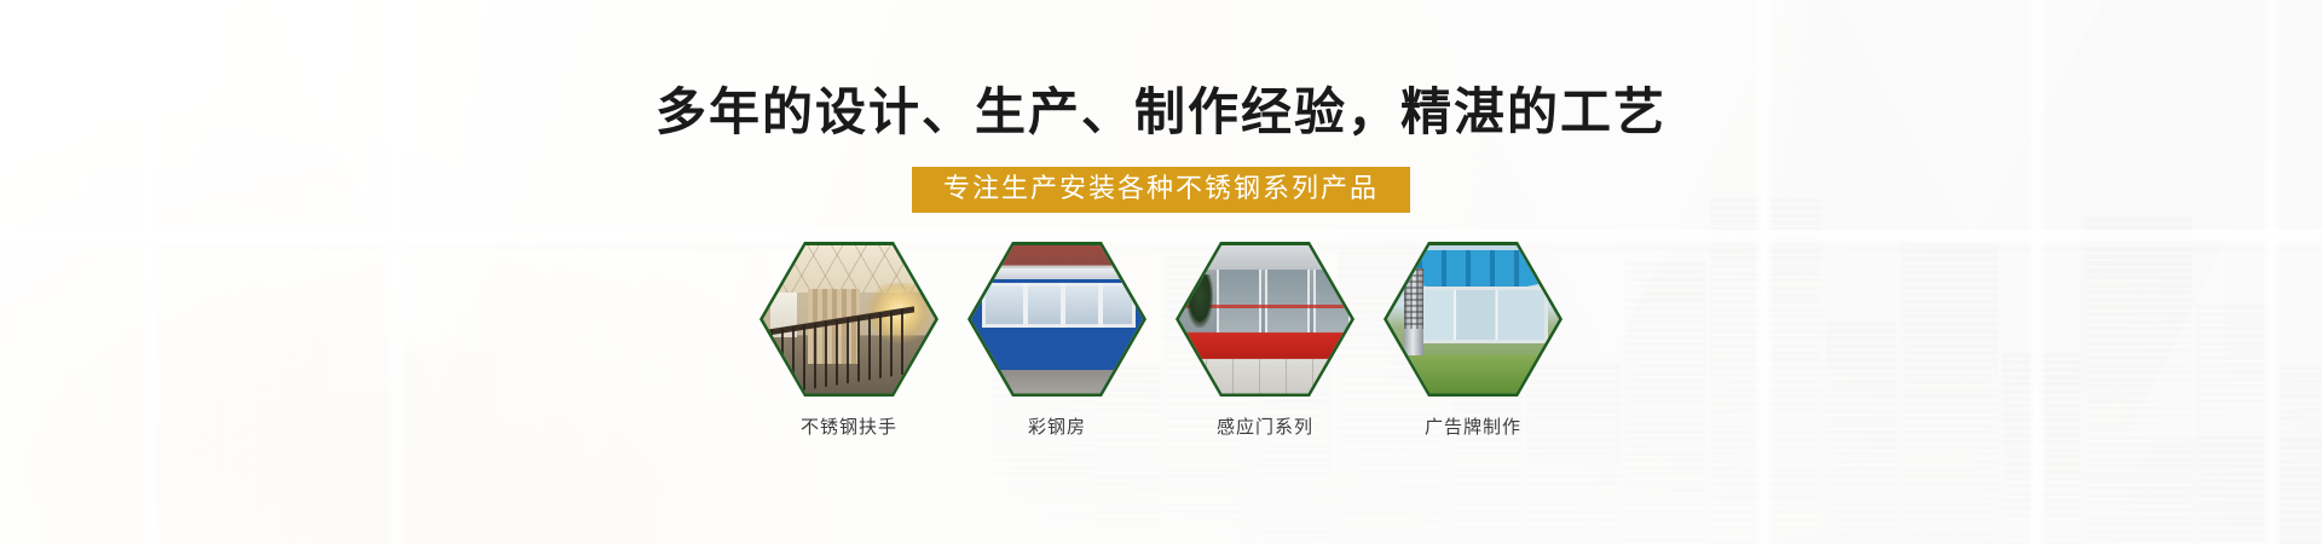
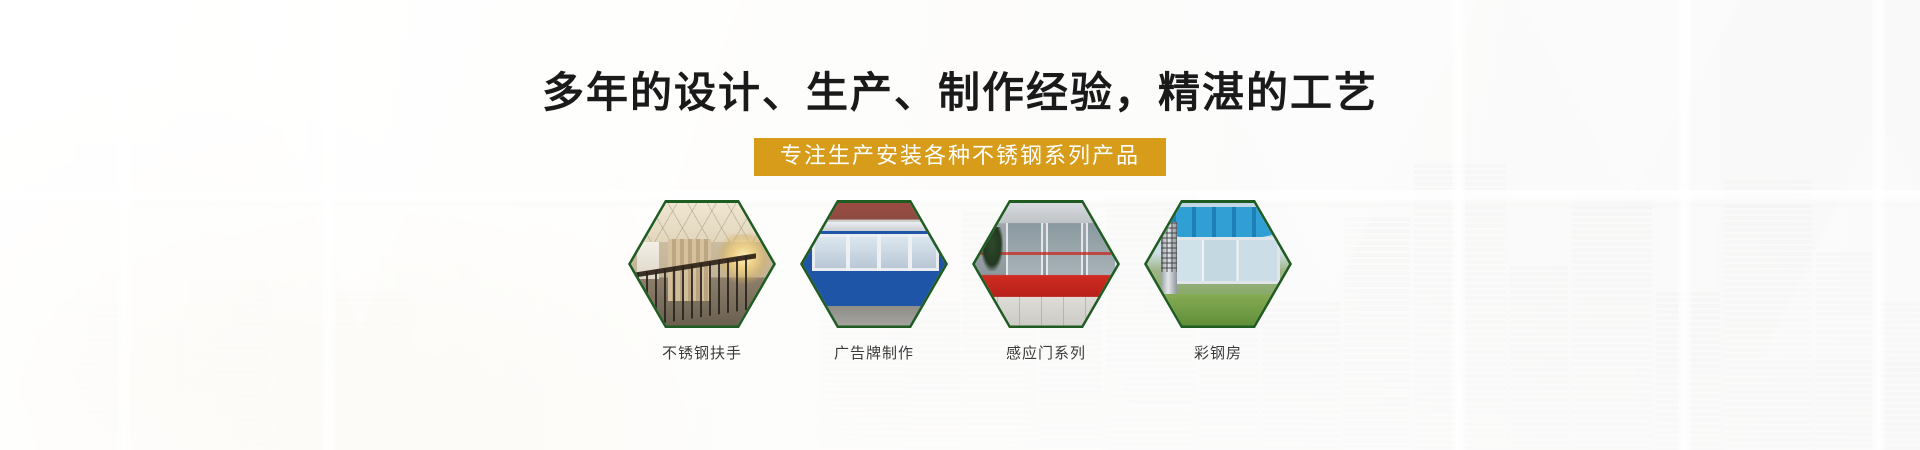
  多年的设计、生产、制作经验，精湛的工艺
  专注生产安装各种不锈钢系列产品
  不锈钢扶手
- 彩钢房
+ 广告牌制作
  感应门系列
- 广告牌制作
+ 彩钢房
